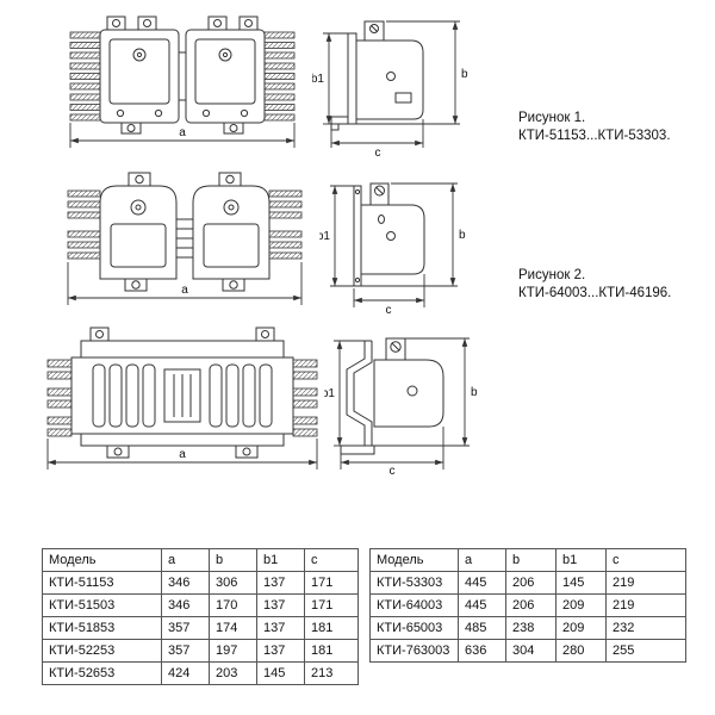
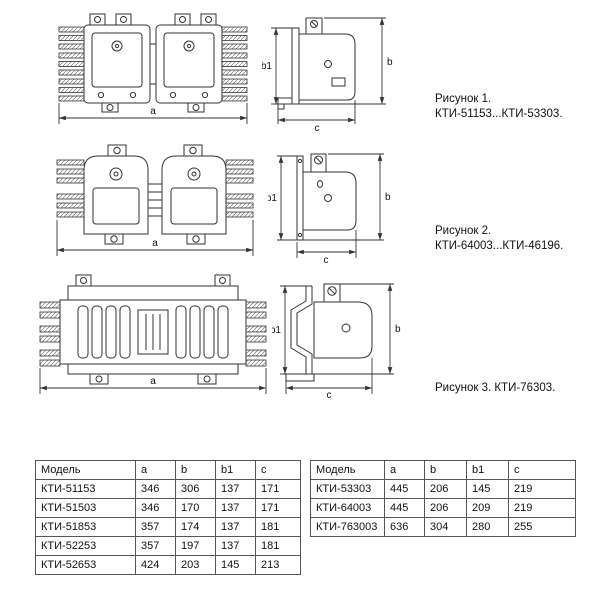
  a
  b
  b1
  c
  Рисунок 1.
  КТИ-51153...КТИ-53303.
  a
  b
  b1
  c
  Рисунок 2.
  КТИ-64003...КТИ-46196.
  a
  b
  b1
  c
+ Рисунок 3. КТИ-76303.
  Модель	a	b	b1	c
  КТИ-51153	346	306	137	171
  КТИ-51503	346	170	137	171
  КТИ-51853	357	174	137	181
  КТИ-52253	357	197	137	181
  КТИ-52653	424	203	145	213
  Модель	a	b	b1	c
  КТИ-53303	445	206	145	219
  КТИ-64003	445	206	209	219
- КТИ-65003	485	238	209	232
  КТИ-763003	636	304	280	255
